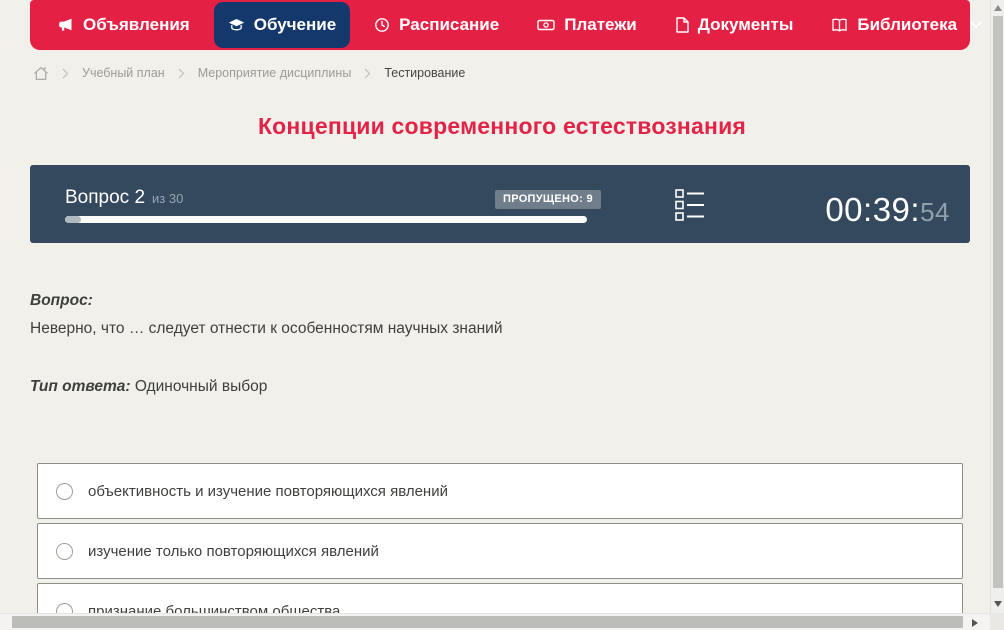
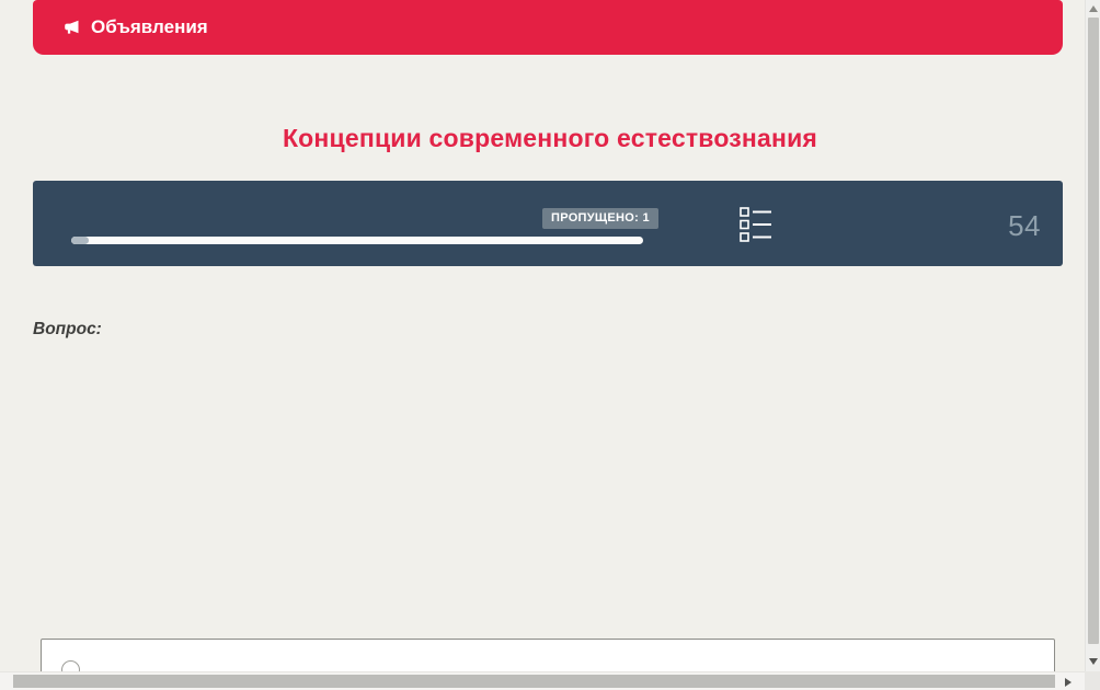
  Объявления
- Обучение
- Расписание
- Платежи
- Документы
- Библиотека
- Учебный план
- Мероприятие дисциплины
- Тестирование
  Концепции современного естествознания
- Вопрос 2 из 30
- ПРОПУЩЕНО: 9
+ ПРОПУЩЕНО: 1
- 00:39:
  54
  Вопрос:
- Неверно, что … следует отнести к особенностям научных знаний
- Тип ответа: Одиночный выбор
- объективность и изучение повторяющихся явлений
- изучение только повторяющихся явлений
- признание большинством общества
